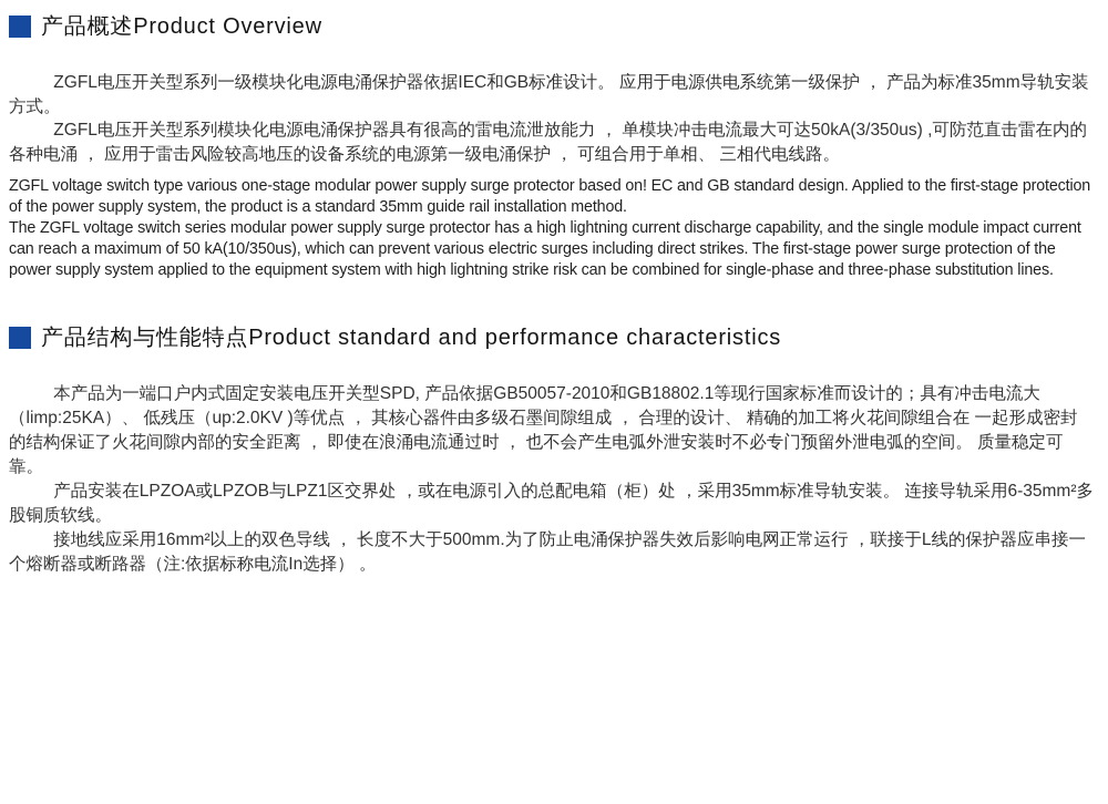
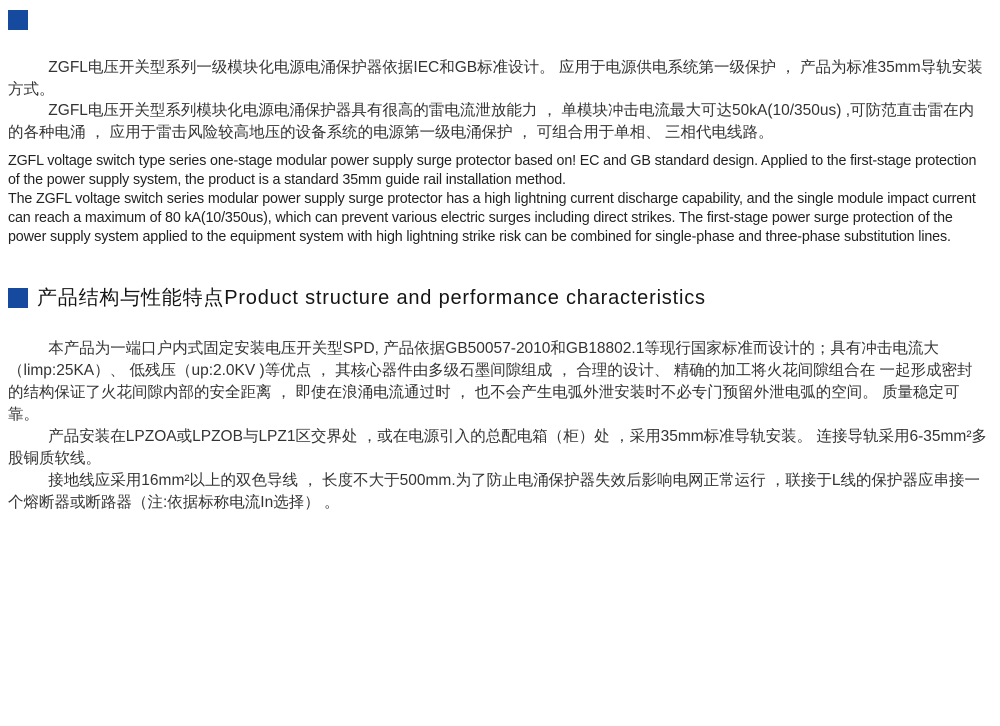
- 产品概述Product Overview
  ZGFL电压开关型系列一级模块化电源电涌保护器依据IEC和GB标准设计。 应用于电源供电系统第一级保护 ， 产品为标准35mm导轨安装方式。
- ZGFL电压开关型系列模块化电源电涌保护器具有很高的雷电流泄放能力 ， 单模块冲击电流最大可达50kA(3/350us) ,可防范直击雷在内的各种电涌 ， 应用于雷击风险较高地压的设备系统的电源第一级电涌保护 ， 可组合用于单相、 三相代电线路。
+ ZGFL电压开关型系列模块化电源电涌保护器具有很高的雷电流泄放能力 ， 单模块冲击电流最大可达50kA(10/350us) ,可防范直击雷在内的各种电涌 ， 应用于雷击风险较高地压的设备系统的电源第一级电涌保护 ， 可组合用于单相、 三相代电线路。
- ZGFL voltage switch type various one-stage modular power supply surge protector based on! EC and GB standard design. Applied to the first-stage protection of the power supply system, the product is a standard 35mm guide rail installation method.
+ ZGFL voltage switch type series one-stage modular power supply surge protector based on! EC and GB standard design. Applied to the first-stage protection of the power supply system, the product is a standard 35mm guide rail installation method.
- The ZGFL voltage switch series modular power supply surge protector has a high lightning current discharge capability, and the single module impact current can reach a maximum of 50 kA(10/350us), which can prevent various electric surges including direct strikes. The first-stage power surge protection of the power supply system applied to the equipment system with high lightning strike risk can be combined for single-phase and three-phase substitution lines.
+ The ZGFL voltage switch series modular power supply surge protector has a high lightning current discharge capability, and the single module impact current can reach a maximum of 80 kA(10/350us), which can prevent various electric surges including direct strikes. The first-stage power surge protection of the power supply system applied to the equipment system with high lightning strike risk can be combined for single-phase and three-phase substitution lines.
- 产品结构与性能特点Product standard and performance characteristics
+ 产品结构与性能特点Product structure and performance characteristics
  本产品为一端口户内式固定安装电压开关型SPD, 产品依据GB50057-2010和GB18802.1等现行国家标准而设计的；具有冲击电流大（limp:25KA）、 低残压（up:2.0KV )等优点 ， 其核心器件由多级石墨间隙组成 ， 合理的设计、 精确的加工将火花间隙组合在 一起形成密封的结构保证了火花间隙内部的安全距离 ， 即使在浪涌电流通过时 ， 也不会产生电弧外泄安装时不必专门预留外泄电弧的空间。 质量稳定可靠。
  产品安装在LPZOA或LPZOB与LPZ1区交界处 ，或在电源引入的总配电箱（柜）处 ，采用35mm标准导轨安装。 连接导轨采用6-35mm²多股铜质软线。
  接地线应采用16mm²以上的双色导线 ， 长度不大于500mm.为了防止电涌保护器失效后影响电网正常运行 ，联接于L线的保护器应串接一个熔断器或断路器（注:依据标称电流In选择） 。
